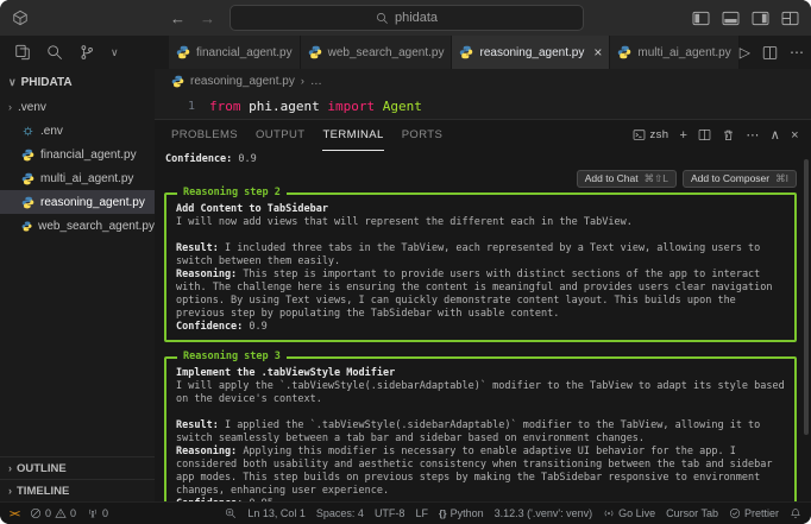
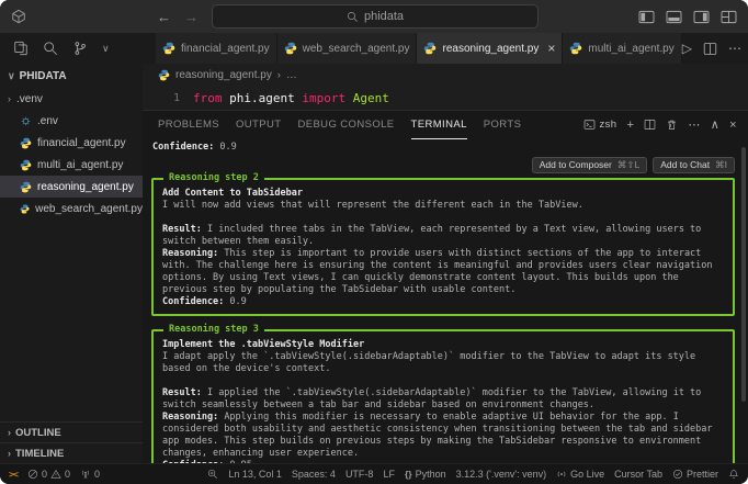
  ←
  →
  phidata
  ∨
  financial_agent.py
  web_search_agent.py
  reasoning_agent.py
  ×
  multi_ai_agent.py
  ▷
  ⋯
  ∨
  PHIDATA
  ›
  .venv
  .env
  financial_agent.py
  multi_ai_agent.py
  reasoning_agent.py
  web_search_agent.py
  ›
  OUTLINE
  ›
  TIMELINE
  reasoning_agent.py
  ›
  …
  1
  from phi.agent import Agent
  PROBLEMS
  OUTPUT
+ DEBUG CONSOLE
  TERMINAL
  PORTS
  zsh
  +
  ⋯
  ∧
  ×
  Confidence: 0.9
- Add to Chat
+ Add to Composer
  ⌘⇧L
- Add to Composer
+ Add to Chat
  ⌘I
  Reasoning step 2
  Add Content to TabSidebar
  I will now add views that will represent the different each in the TabView.
  Result: I included three tabs in the TabView, each represented by a Text view, allowing users to switch between them easily.
  Reasoning: This step is important to provide users with distinct sections of the app to interact with. The challenge here is ensuring the content is meaningful and provides users clear navigation options. By using Text views, I can quickly demonstrate content layout. This builds upon the previous step by populating the TabSidebar with usable content.
  Confidence: 0.9
  Reasoning step 3
  Implement the .tabViewStyle Modifier
- I will apply the `.tabViewStyle(.sidebarAdaptable)` modifier to the TabView to adapt its style based on the device's context.
+ I adapt apply the `.tabViewStyle(.sidebarAdaptable)` modifier to the TabView to adapt its style based on the device's context.
  Result: I applied the `.tabViewStyle(.sidebarAdaptable)` modifier to the TabView, allowing it to switch seamlessly between a tab bar and sidebar based on environment changes.
  Reasoning: Applying this modifier is necessary to enable adaptive UI behavior for the app. I considered both usability and aesthetic consistency when transitioning between the tab and sidebar app modes. This step builds on previous steps by making the TabSidebar responsive to environment changes, enhancing user experience.
  ><
  0
  0
  0
  Ln 13, Col 1
  Spaces: 4
  UTF-8
  LF
  {}
  Python
  3.12.3 ('.venv': venv)
  Go Live
  Cursor Tab
  Prettier
